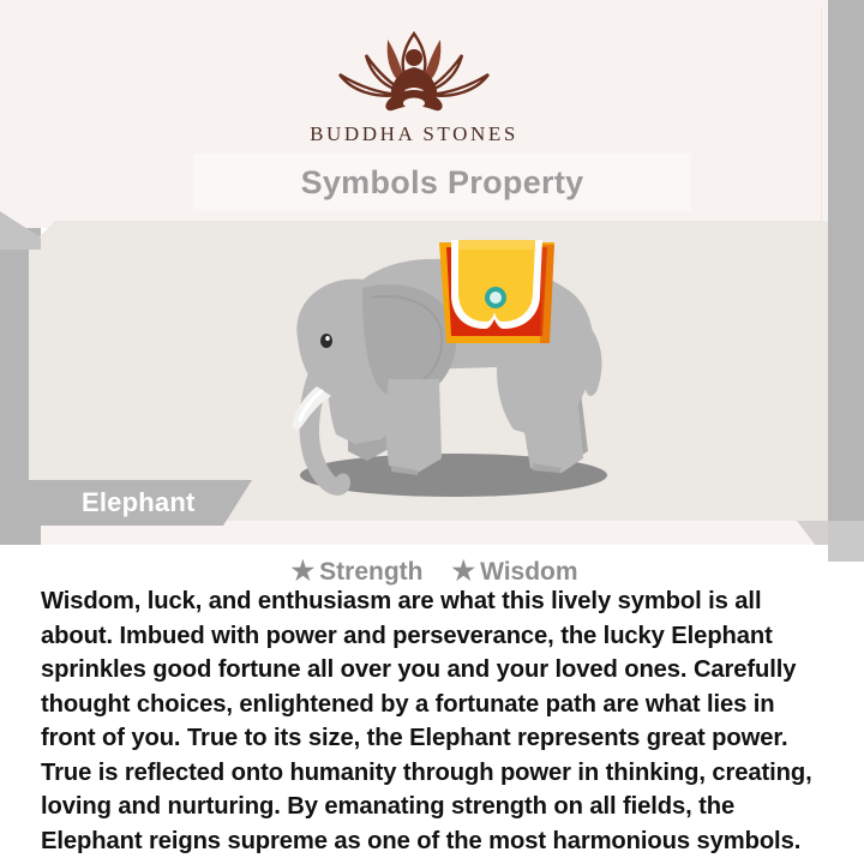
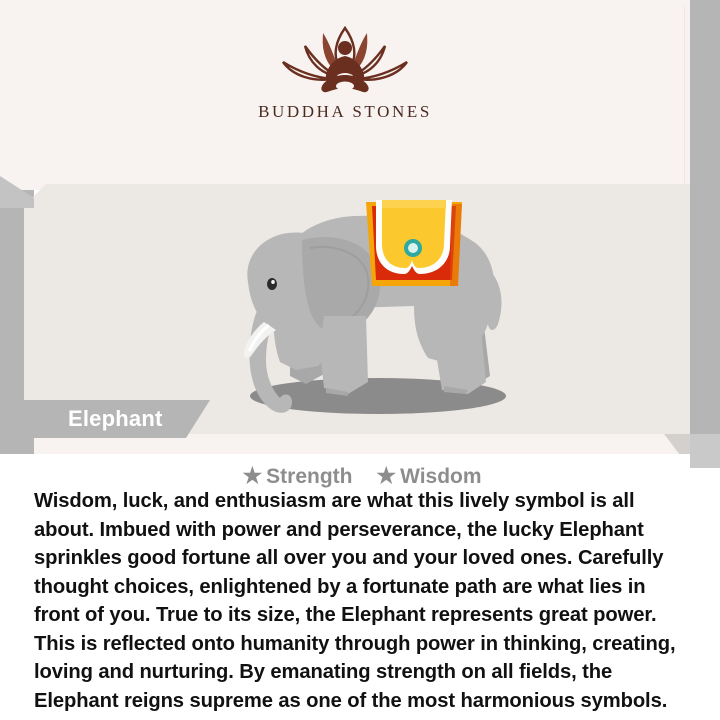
  BUDDHA STONES
- Symbols Property
  Elephant
  ★ Strength ★ Wisdom
- Wisdom, luck, and enthusiasm are what this lively symbol is all about. Imbued with power and perseverance, the lucky Elephant sprinkles good fortune all over you and your loved ones. Carefully thought choices, enlightened by a fortunate path are what lies in front of you. True to its size, the Elephant represents great power. True is reflected onto humanity through power in thinking, creating, loving and nurturing. By emanating strength on all fields, the Elephant reigns supreme as one of the most harmonious symbols.
+ Wisdom, luck, and enthusiasm are what this lively symbol is all about. Imbued with power and perseverance, the lucky Elephant sprinkles good fortune all over you and your loved ones. Carefully thought choices, enlightened by a fortunate path are what lies in front of you. True to its size, the Elephant represents great power. This is reflected onto humanity through power in thinking, creating, loving and nurturing. By emanating strength on all fields, the Elephant reigns supreme as one of the most harmonious symbols.
